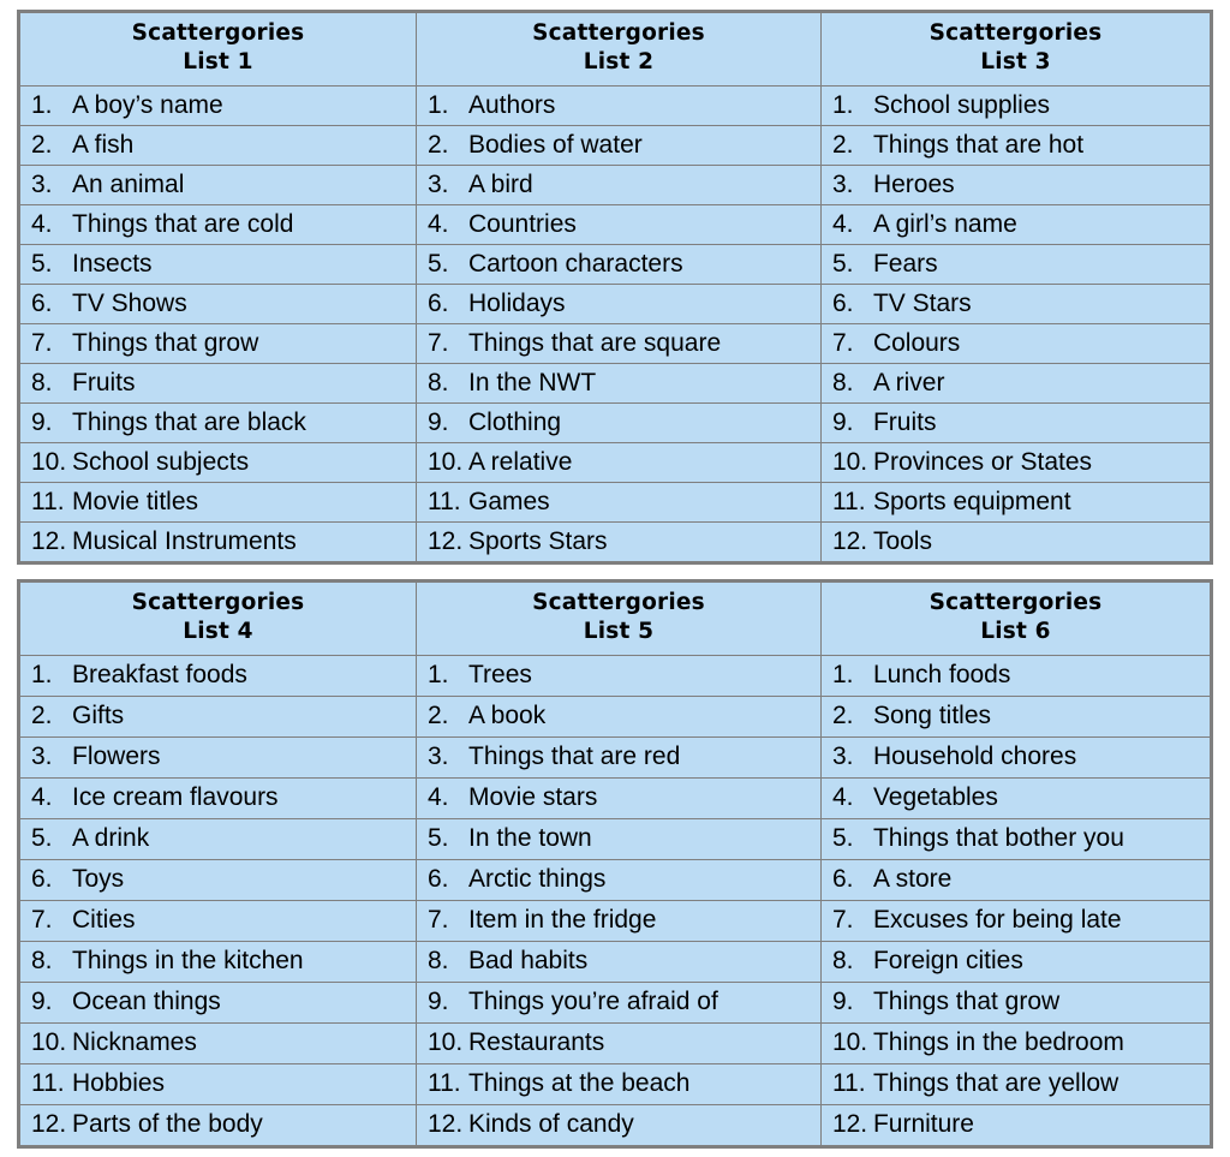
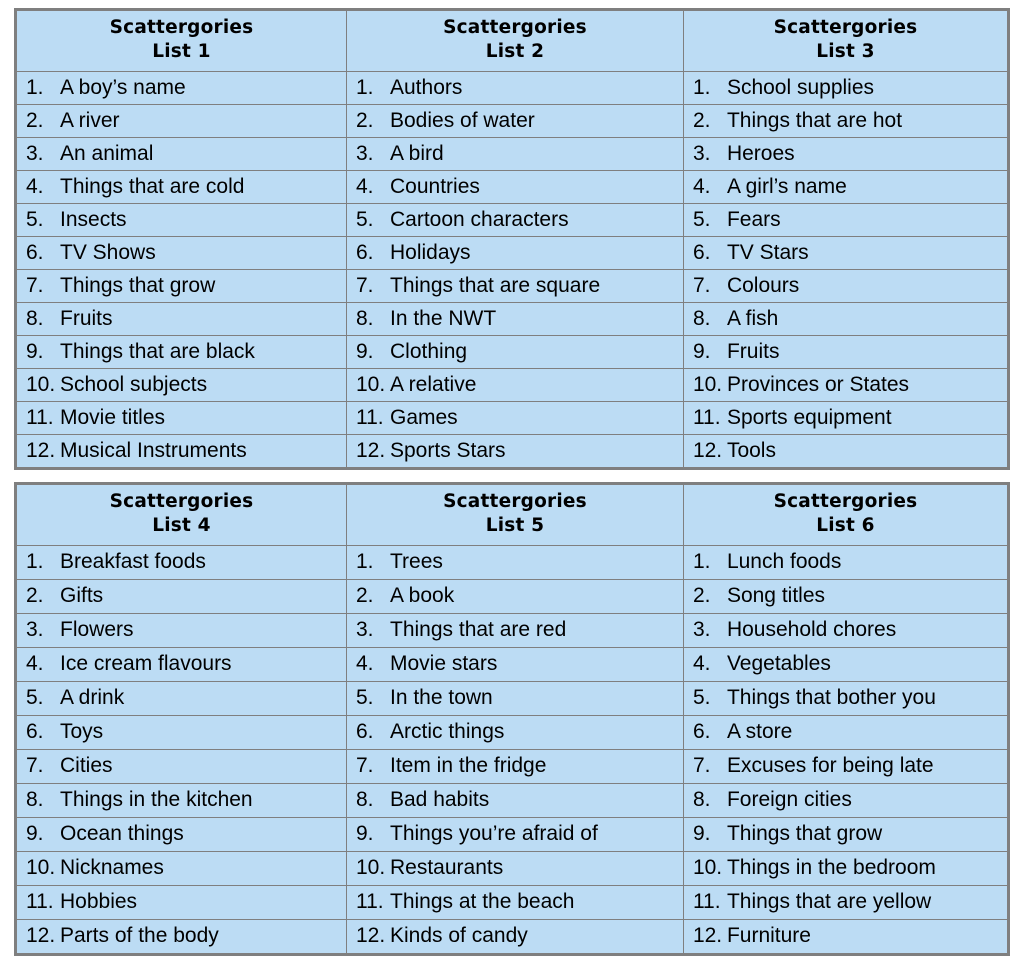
  Scattergories List 1	Scattergories List 2	Scattergories List 3
  1. A boy’s name	1. Authors	1. School supplies
- 2. A fish	2. Bodies of water	2. Things that are hot
+ 2. A river	2. Bodies of water	2. Things that are hot
  3. An animal	3. A bird	3. Heroes
  4. Things that are cold	4. Countries	4. A girl’s name
  5. Insects	5. Cartoon characters	5. Fears
  6. TV Shows	6. Holidays	6. TV Stars
  7. Things that grow	7. Things that are square	7. Colours
- 8. Fruits	8. In the NWT	8. A river
+ 8. Fruits	8. In the NWT	8. A fish
  9. Things that are black	9. Clothing	9. Fruits
  10. School subjects	10. A relative	10. Provinces or States
  11. Movie titles	11. Games	11. Sports equipment
  12. Musical Instruments	12. Sports Stars	12. Tools
  Scattergories List 4	Scattergories List 5	Scattergories List 6
  1. Breakfast foods	1. Trees	1. Lunch foods
  2. Gifts	2. A book	2. Song titles
  3. Flowers	3. Things that are red	3. Household chores
  4. Ice cream flavours	4. Movie stars	4. Vegetables
  5. A drink	5. In the town	5. Things that bother you
  6. Toys	6. Arctic things	6. A store
  7. Cities	7. Item in the fridge	7. Excuses for being late
  8. Things in the kitchen	8. Bad habits	8. Foreign cities
  9. Ocean things	9. Things you’re afraid of	9. Things that grow
  10. Nicknames	10. Restaurants	10. Things in the bedroom
  11. Hobbies	11. Things at the beach	11. Things that are yellow
  12. Parts of the body	12. Kinds of candy	12. Furniture
